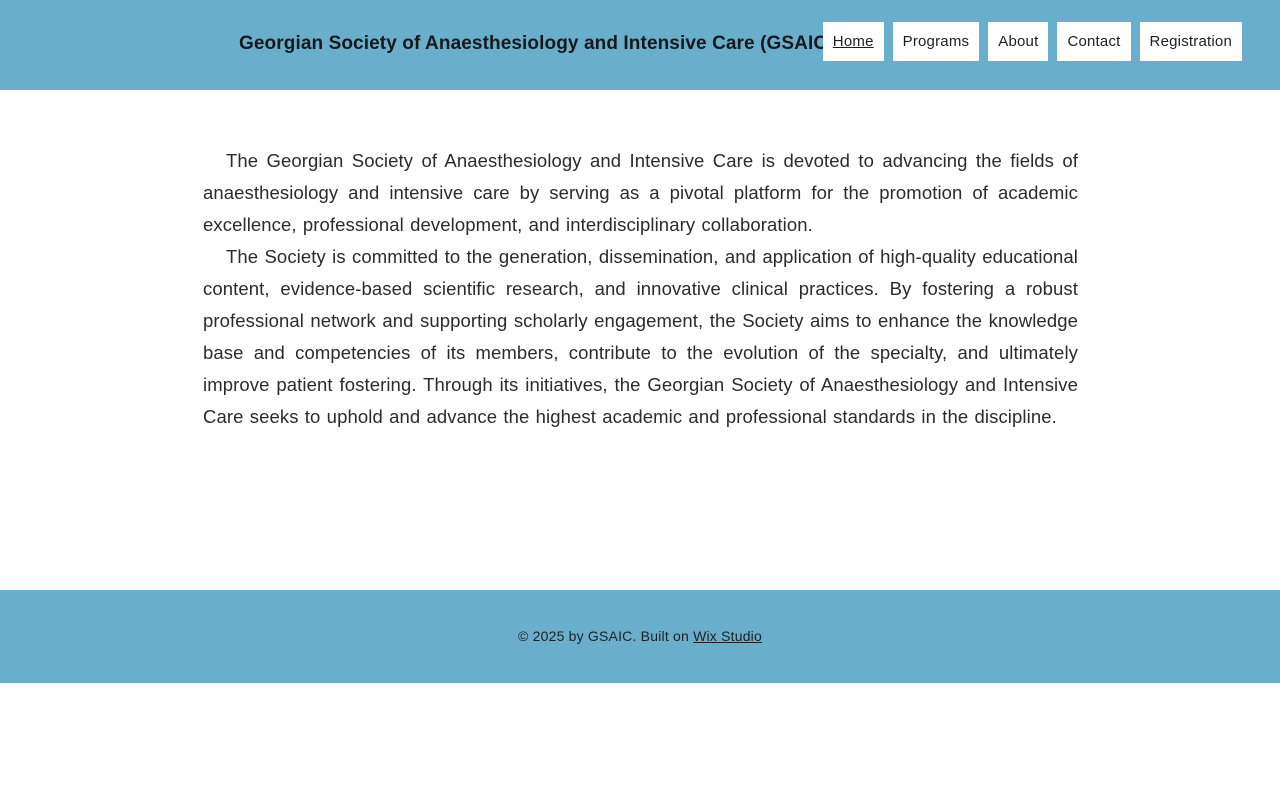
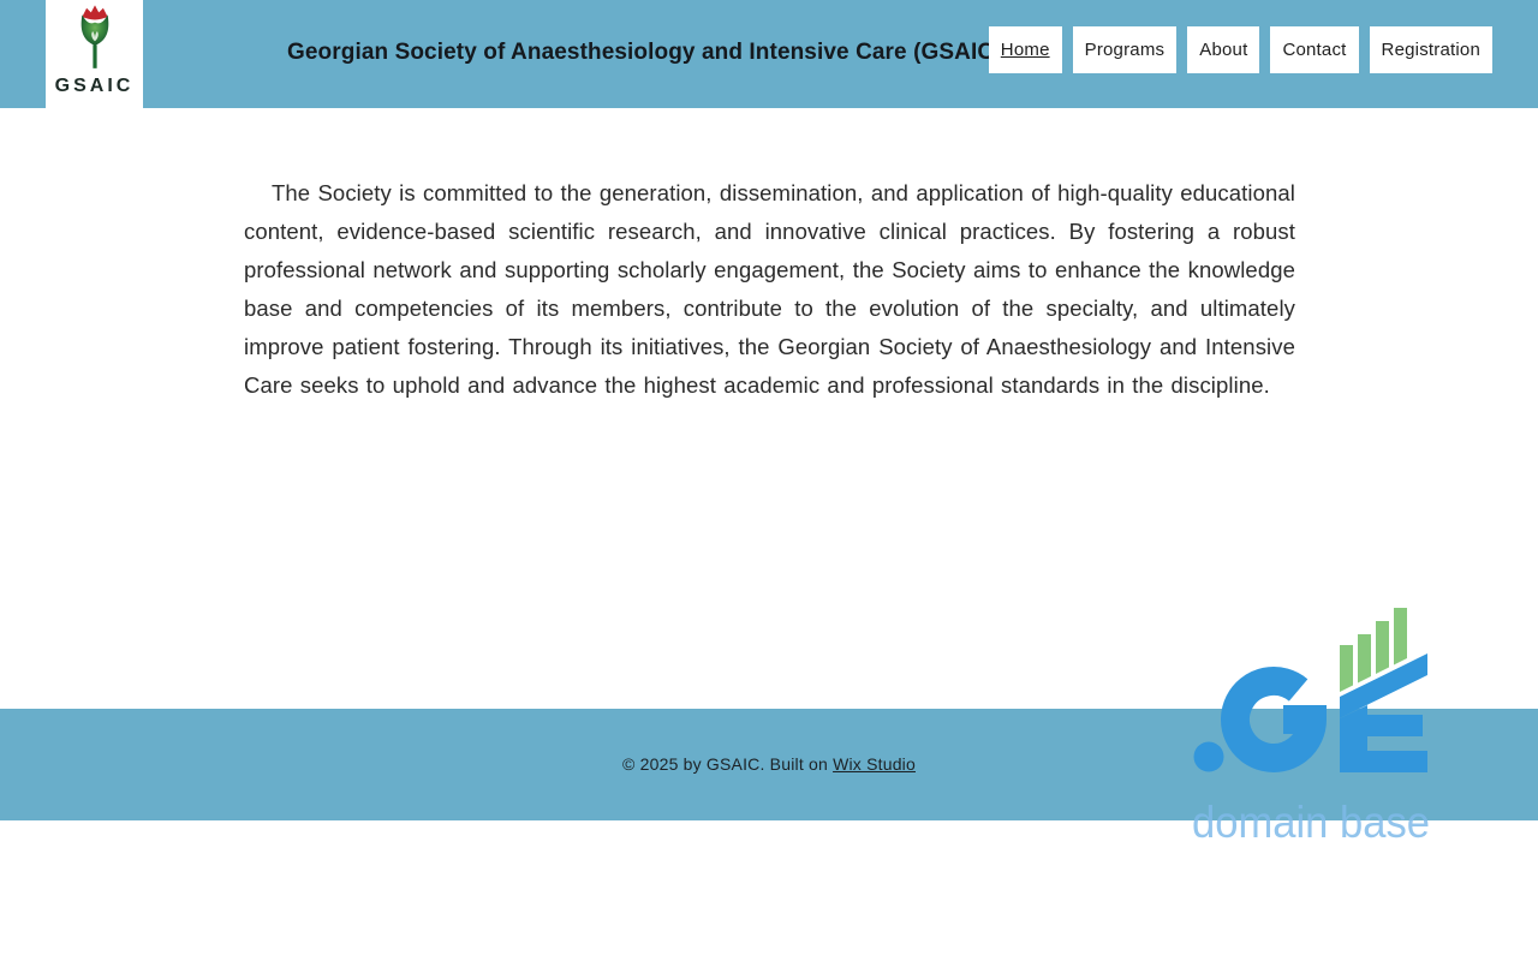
+ GSAIC
  Georgian Society of Anaesthesiology and Intensive Care (GSAIC
  Home
  Programs
  About
  Contact
  Registration
- The Georgian Society of Anaesthesiology and Intensive Care is devoted to advancing the fields of anaesthesiology and intensive care by serving as a pivotal platform for the promotion of academic excellence, professional development, and interdisciplinary collaboration.
  The Society is committed to the generation, dissemination, and application of high-quality educational content, evidence-based scientific research, and innovative clinical practices. By fostering a robust professional network and supporting scholarly engagement, the Society aims to enhance the knowledge base and competencies of its members, contribute to the evolution of the specialty, and ultimately improve patient fostering. Through its initiatives, the Georgian Society of Anaesthesiology and Intensive Care seeks to uphold and advance the highest academic and professional standards in the discipline.
  © 2025 by GSAIC. Built on Wix Studio
+ domain base
